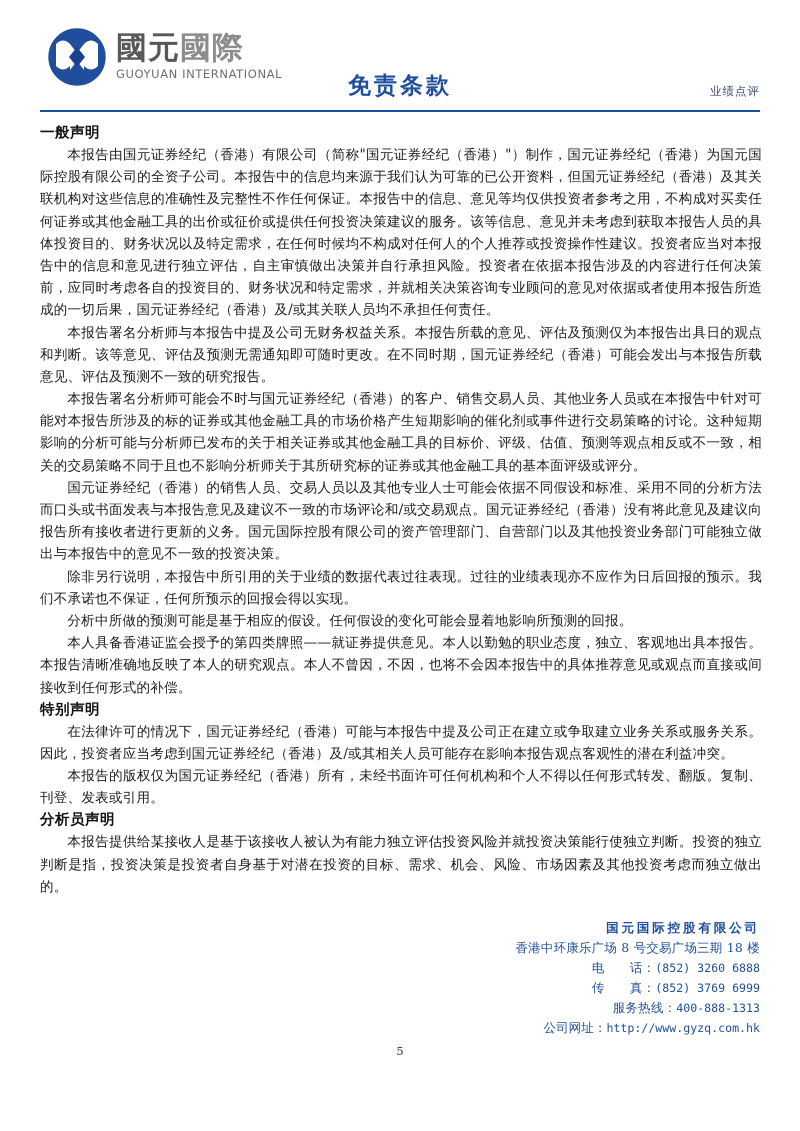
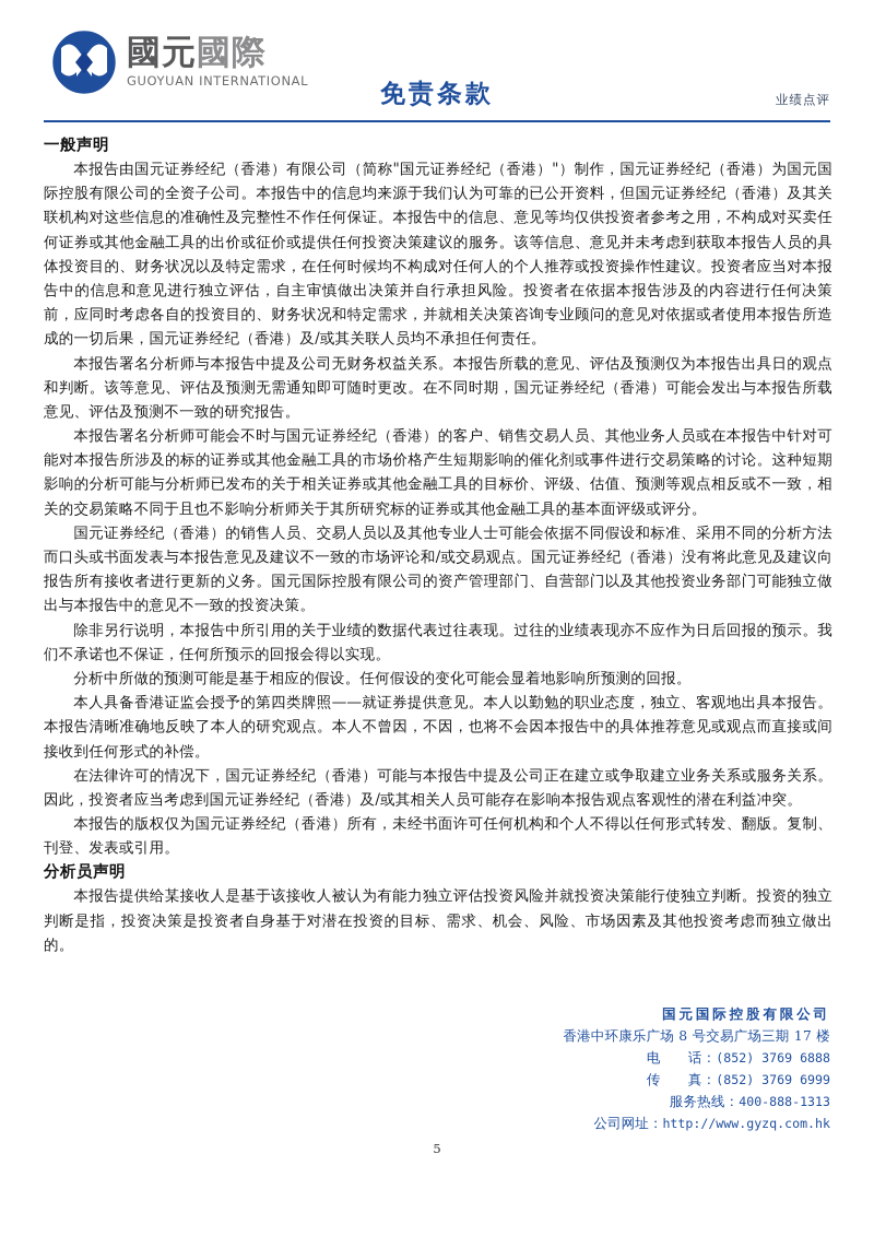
  國元國際
  GUOYUAN INTERNATIONAL
  免责条款
  业绩点评
  一般声明
  本报告由国元证券经纪（香港）有限公司（简称"国元证券经纪（香港）"）制作，国元证券经纪（香港）为国元国际控股有限公司的全资子公司。本报告中的信息均来源于我们认为可靠的已公开资料，但国元证券经纪（香港）及其关联机构对这些信息的准确性及完整性不作任何保证。本报告中的信息、意见等均仅供投资者参考之用，不构成对买卖任何证券或其他金融工具的出价或征价或提供任何投资决策建议的服务。该等信息、意见并未考虑到获取本报告人员的具体投资目的、财务状况以及特定需求，在任何时候均不构成对任何人的个人推荐或投资操作性建议。投资者应当对本报告中的信息和意见进行独立评估，自主审慎做出决策并自行承担风险。投资者在依据本报告涉及的内容进行任何决策前，应同时考虑各自的投资目的、财务状况和特定需求，并就相关决策咨询专业顾问的意见对依据或者使用本报告所造成的一切后果，国元证券经纪（香港）及/或其关联人员均不承担任何责任。
  本报告署名分析师与本报告中提及公司无财务权益关系。本报告所载的意见、评估及预测仅为本报告出具日的观点和判断。该等意见、评估及预测无需通知即可随时更改。在不同时期，国元证券经纪（香港）可能会发出与本报告所载意见、评估及预测不一致的研究报告。
  本报告署名分析师可能会不时与国元证券经纪（香港）的客户、销售交易人员、其他业务人员或在本报告中针对可能对本报告所涉及的标的证券或其他金融工具的市场价格产生短期影响的催化剂或事件进行交易策略的讨论。这种短期影响的分析可能与分析师已发布的关于相关证券或其他金融工具的目标价、评级、估值、预测等观点相反或不一致，相关的交易策略不同于且也不影响分析师关于其所研究标的证券或其他金融工具的基本面评级或评分。
  国元证券经纪（香港）的销售人员、交易人员以及其他专业人士可能会依据不同假设和标准、采用不同的分析方法而口头或书面发表与本报告意见及建议不一致的市场评论和/或交易观点。国元证券经纪（香港）没有将此意见及建议向报告所有接收者进行更新的义务。国元国际控股有限公司的资产管理部门、自营部门以及其他投资业务部门可能独立做出与本报告中的意见不一致的投资决策。
  除非另行说明，本报告中所引用的关于业绩的数据代表过往表现。过往的业绩表现亦不应作为日后回报的预示。我们不承诺也不保证，任何所预示的回报会得以实现。
  分析中所做的预测可能是基于相应的假设。任何假设的变化可能会显着地影响所预测的回报。
  本人具备香港证监会授予的第四类牌照——就证券提供意见。本人以勤勉的职业态度，独立、客观地出具本报告。本报告清晰准确地反映了本人的研究观点。本人不曾因，不因，也将不会因本报告中的具体推荐意见或观点而直接或间接收到任何形式的补偿。
- 特别声明
  在法律许可的情况下，国元证券经纪（香港）可能与本报告中提及公司正在建立或争取建立业务关系或服务关系。因此，投资者应当考虑到国元证券经纪（香港）及/或其相关人员可能存在影响本报告观点客观性的潜在利益冲突。
  本报告的版权仅为国元证券经纪（香港）所有，未经书面许可任何机构和个人不得以任何形式转发、翻版。复制、刊登、发表或引用。
  分析员声明
  本报告提供给某接收人是基于该接收人被认为有能力独立评估投资风险并就投资决策能行使独立判断。投资的独立判断是指，投资决策是投资者自身基于对潜在投资的目标、需求、机会、风险、市场因素及其他投资考虑而独立做出的。
  国元国际控股有限公司
- 香港中环康乐广场 8 号交易广场三期 18 楼
+ 香港中环康乐广场 8 号交易广场三期 17 楼
- 电 话：(852) 3260 6888
+ 电 话：(852) 3769 6888
  传 真：(852) 3769 6999
  服务热线：400-888-1313
  公司网址：http://www.gyzq.com.hk
  5
